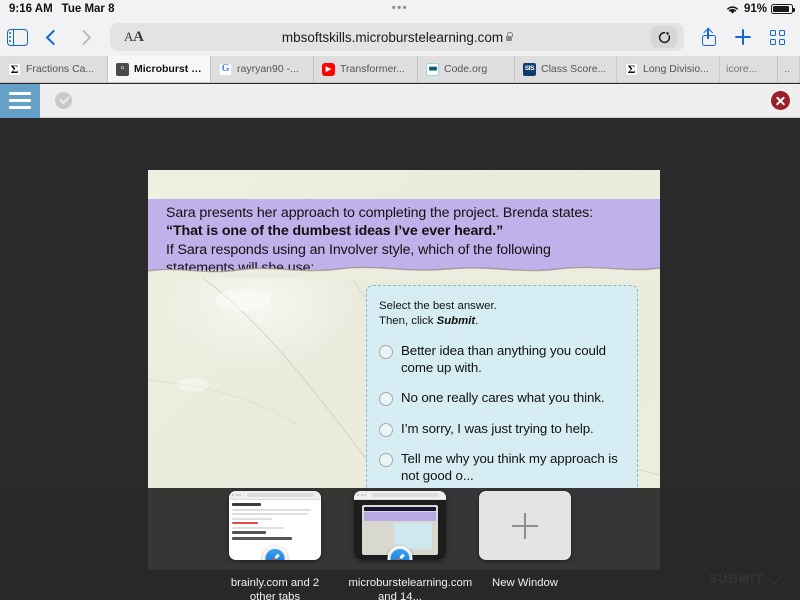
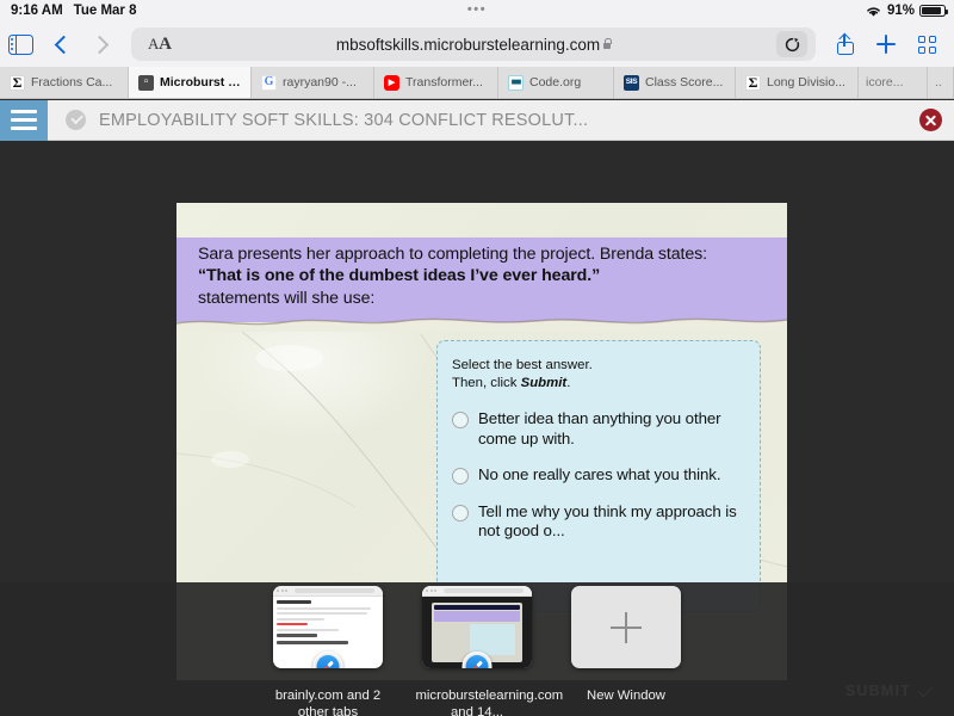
  9:16 AM
  Tue Mar 8
  •••
  91%
  AA
  mbsoftskills.microburstelearning.com
  Σ
  Fractions Ca...
  ▫
  Microburst L..
  G
  rayryan90 -...
  Transformer...
  ■■
  Code.org
  Class Score...
  Σ
  Long Divisio...
  icore...
  ..
+ EMPLOYABILITY SOFT SKILLS: 304 CONFLICT RESOLUT...
  Sara presents her approach to completing the project. Brenda states:
  “That is one of the dumbest ideas I’ve ever heard.”
- If Sara responds using an Involver style, which of the following
  statements will she use:
  Select the best answer.
  Then, click Submit.
- Better idea than anything you could come up with.
+ Better idea than anything you other come up with.
  No one really cares what you think.
- I’m sorry, I was just trying to help.
  Tell me why you think my approach is not good o...
  brainly.com and 2 other tabs
  microburstelearning.com and 14...
  New Window
